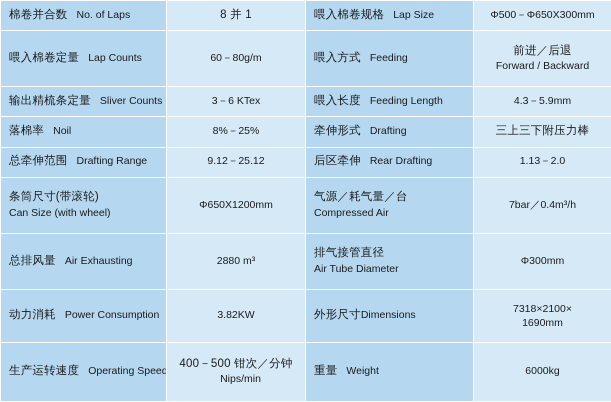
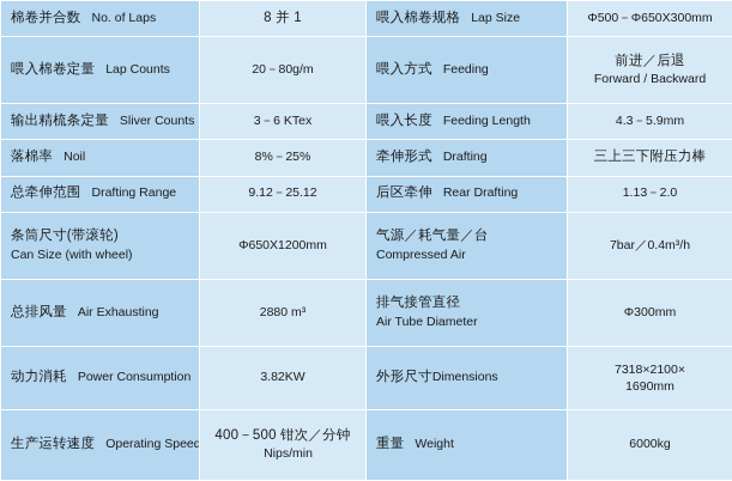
  棉卷并合数 No. of Laps	8 并 1	喂入棉卷规格 Lap Size	Φ500－Φ650X300mm
- 喂入棉卷定量 Lap Counts	60－80g/m	喂入方式 Feeding	前进／后退 Forward / Backward
+ 喂入棉卷定量 Lap Counts	20－80g/m	喂入方式 Feeding	前进／后退 Forward / Backward
  输出精梳条定量 Sliver Counts	3－6 KTex	喂入长度 Feeding Length	4.3－5.9mm
  落棉率 Noil	8%－25%	牵伸形式 Drafting	三上三下附压力棒
  总牵伸范围 Drafting Range	9.12－25.12	后区牵伸 Rear Drafting	1.13－2.0
  条筒尺寸(带滚轮) Can Size (with wheel)	Φ650X1200mm	气源／耗气量／台 Compressed Air	7bar／0.4m³/h
  总排风量 Air Exhausting	2880 m³	排气接管直径 Air Tube Diameter	Φ300mm
  动力消耗 Power Consumption	3.82KW	外形尺寸Dimensions	7318×2100× 1690mm
  生产运转速度 Operating Speed	400－500 钳次／分钟Nips/min	重量 Weight	6000kg
